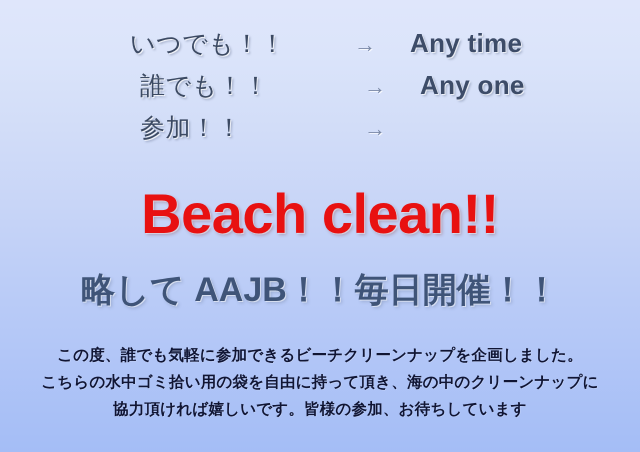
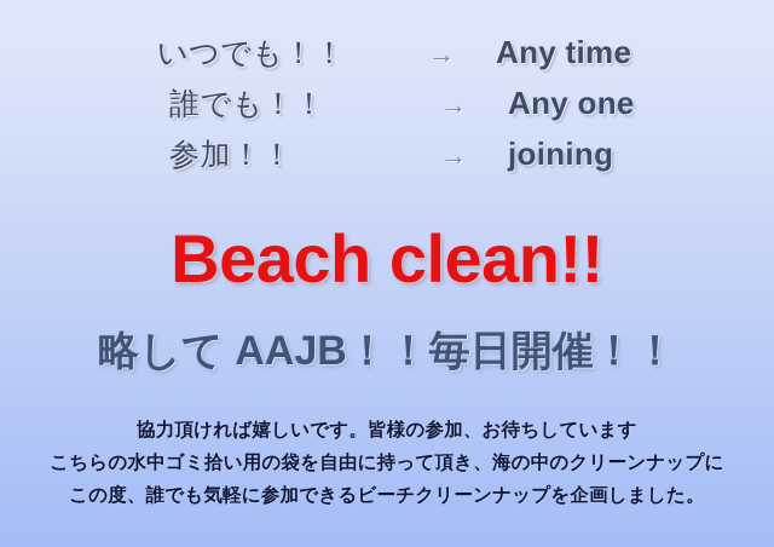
  いつでも！！
  →
  Any time
  誰でも！！
  →
  Any one
  参加！！
  →
+ joining
  Beach clean!!
  略して AAJB！！毎日開催！！
- この度、誰でも気軽に参加できるビーチクリーンナップを企画しました。
+ 協力頂ければ嬉しいです。皆様の参加、お待ちしています
  こちらの水中ゴミ拾い用の袋を自由に持って頂き、海の中のクリーンナップに
- 協力頂ければ嬉しいです。皆様の参加、お待ちしています
+ この度、誰でも気軽に参加できるビーチクリーンナップを企画しました。
